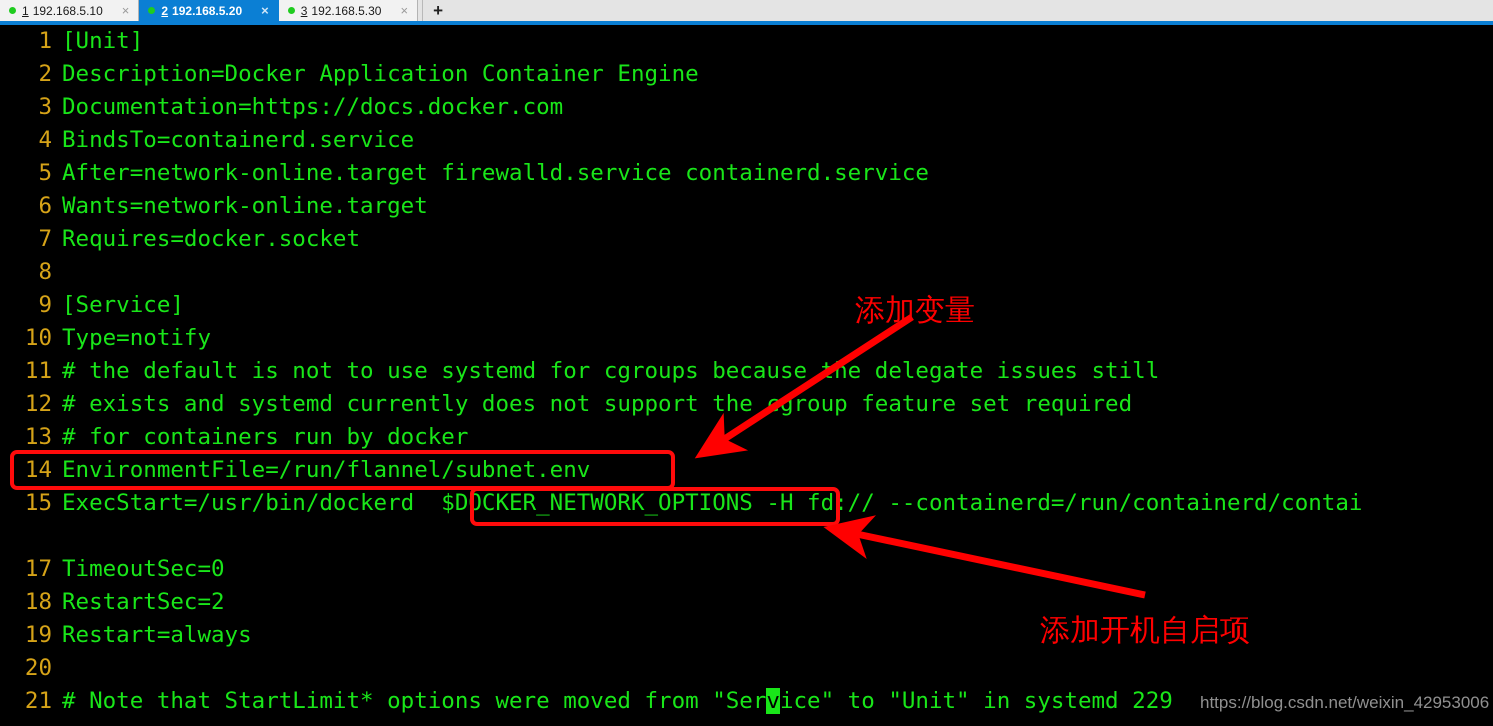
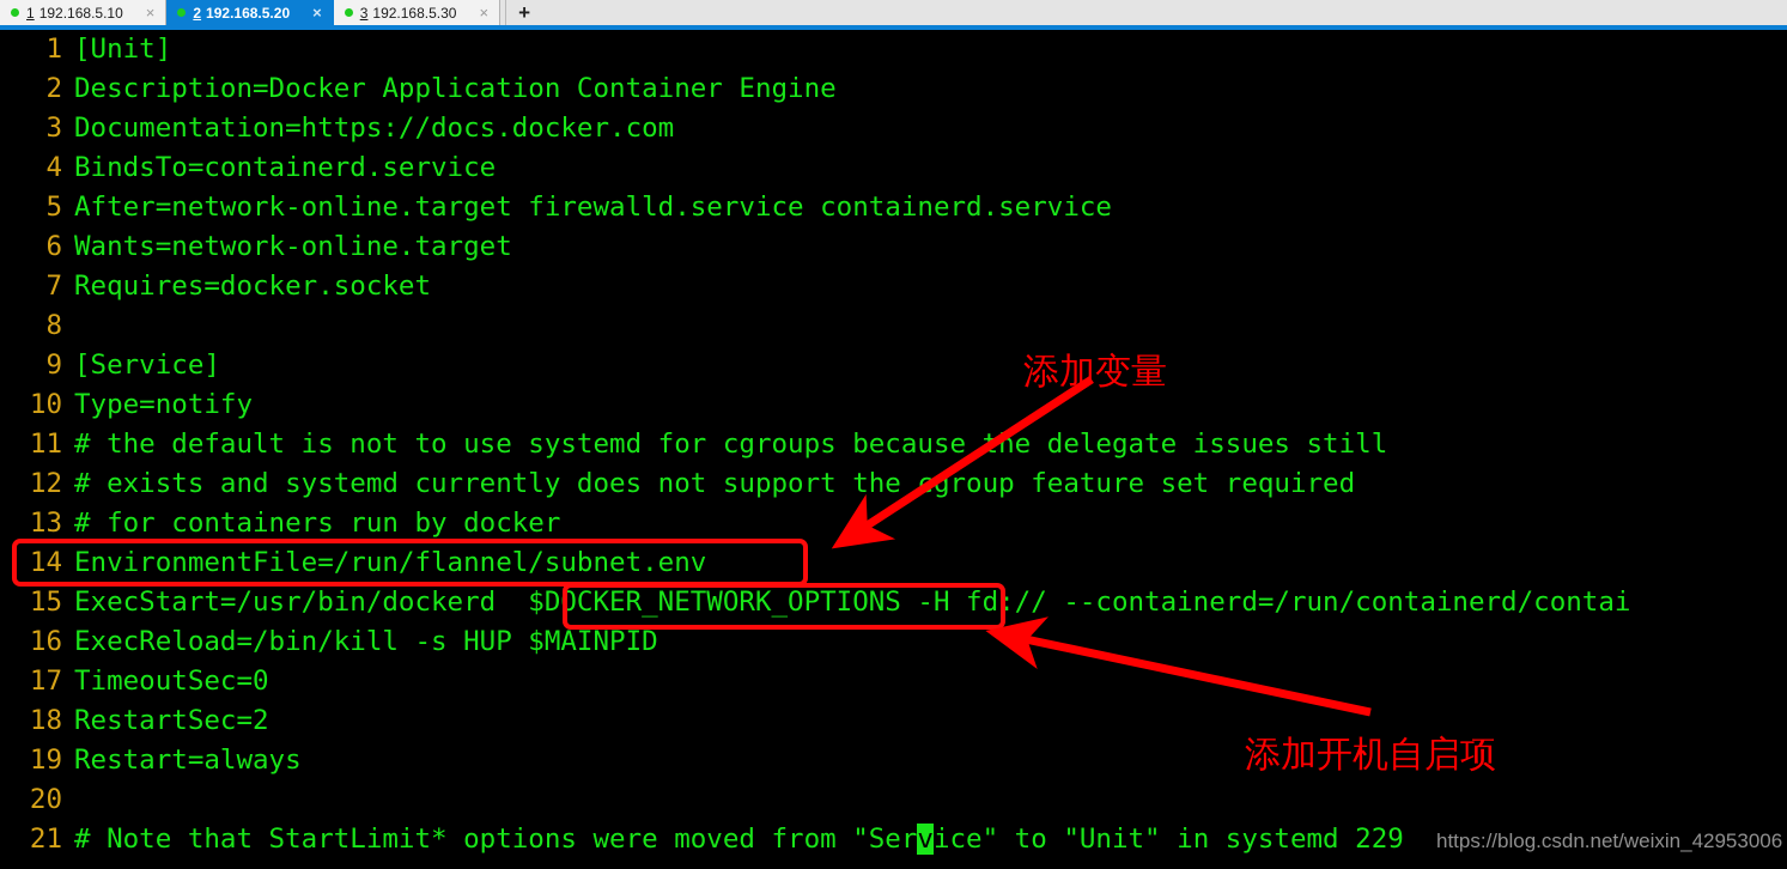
  1
  192.168.5.10
  ×
  2
  192.168.5.20
  ×
  3
  192.168.5.30
  ×
  +
  1 [Unit]
  2 Description=Docker Application Container Engine
  3 Documentation=https://docs.docker.com
  4 BindsTo=containerd.service
  5 After=network-online.target firewalld.service containerd.service
  6 Wants=network-online.target
  7 Requires=docker.socket
  8
  9 [Service]
  10 Type=notify
  11 # the default is not to use systemd for cgroups becausehe delegate issues still
  12 # exists and systemd currently does not support thegroup feature set required
  13 # for containers run by docker
  14 EnvironmentFile=/run/flannel/subnet.env
  15 ExecStart=/usr/bin/dockerd $DOCKER_NETWORK_OPTIONS -H fd:// --containerd=/run/containerd/contai
+ 16 ExecReload=/bin/kill -s HUP $MAINPID
  17 TimeoutSec=0
  18 RestartSec=2
  19 Restart=always
  20
  21 # Note that StartLimit* options were moved from "Service" to "Unit" in systemd 229
  添加变量
  添加开机自启项
  https://blog.csdn.net/weixin_42953006
